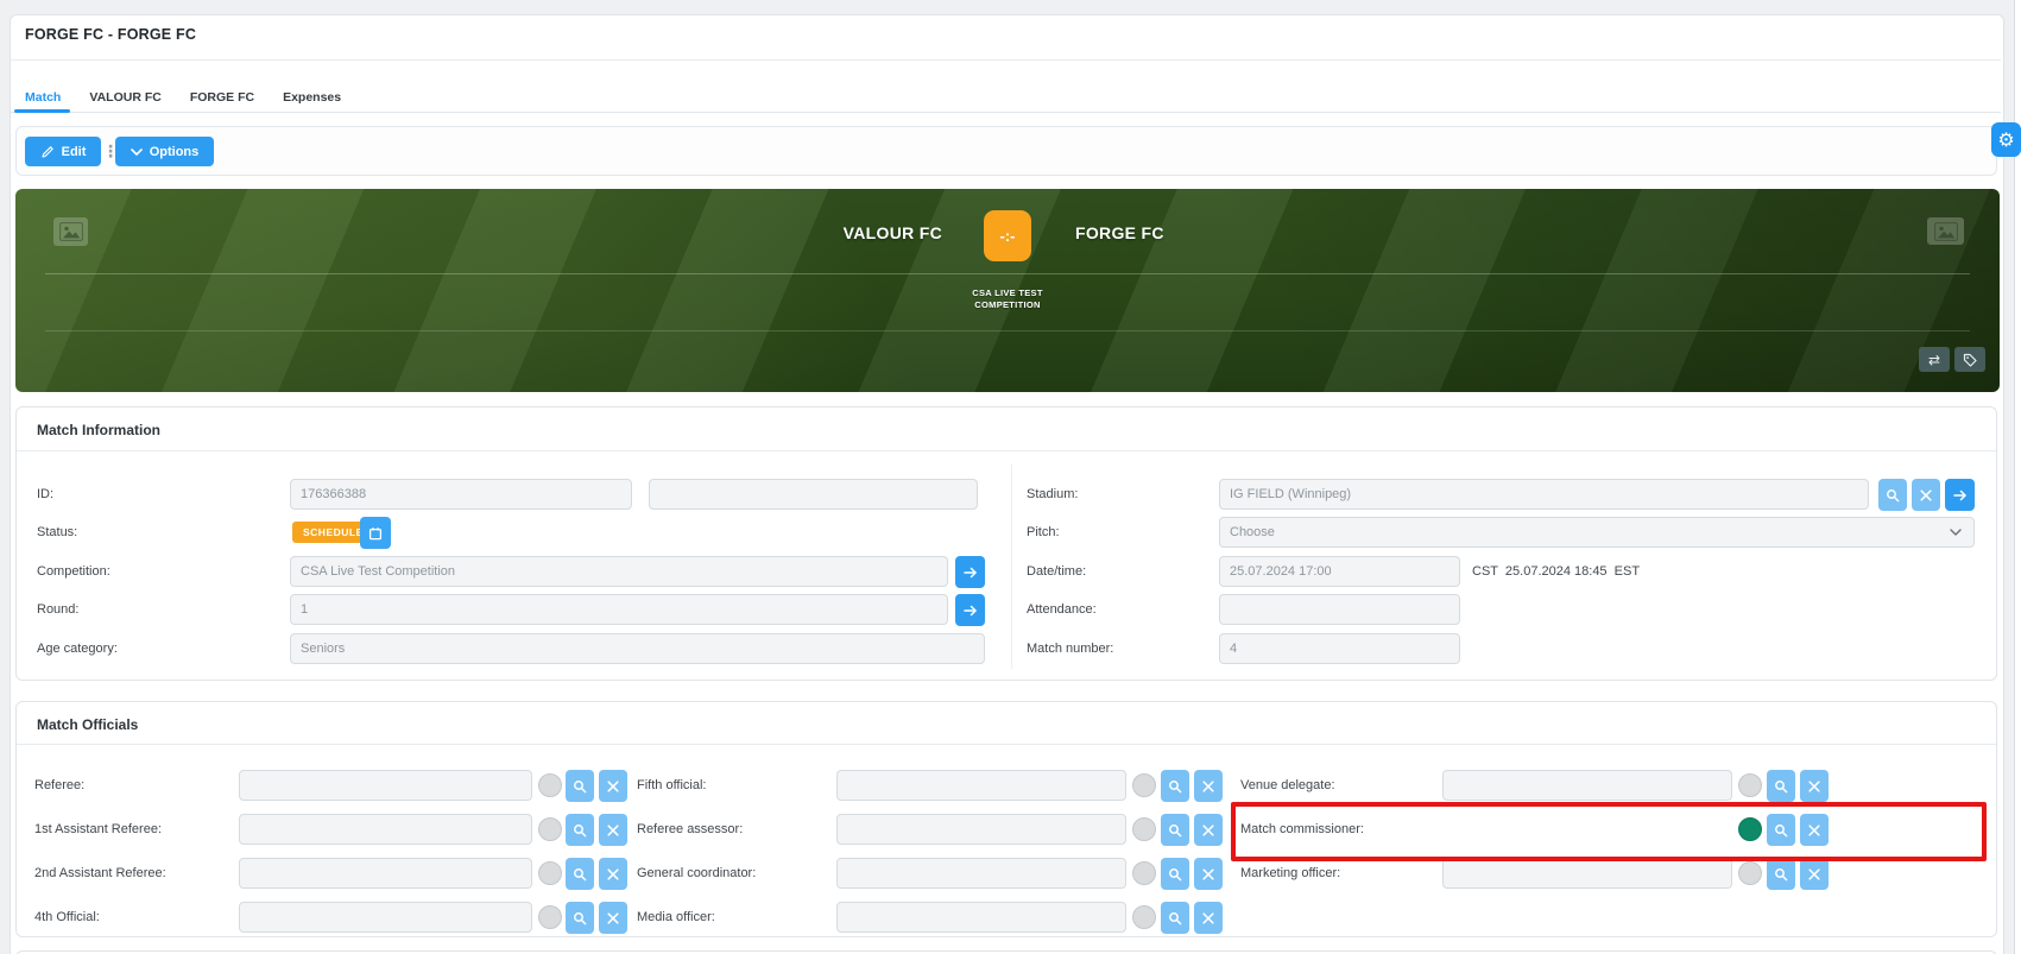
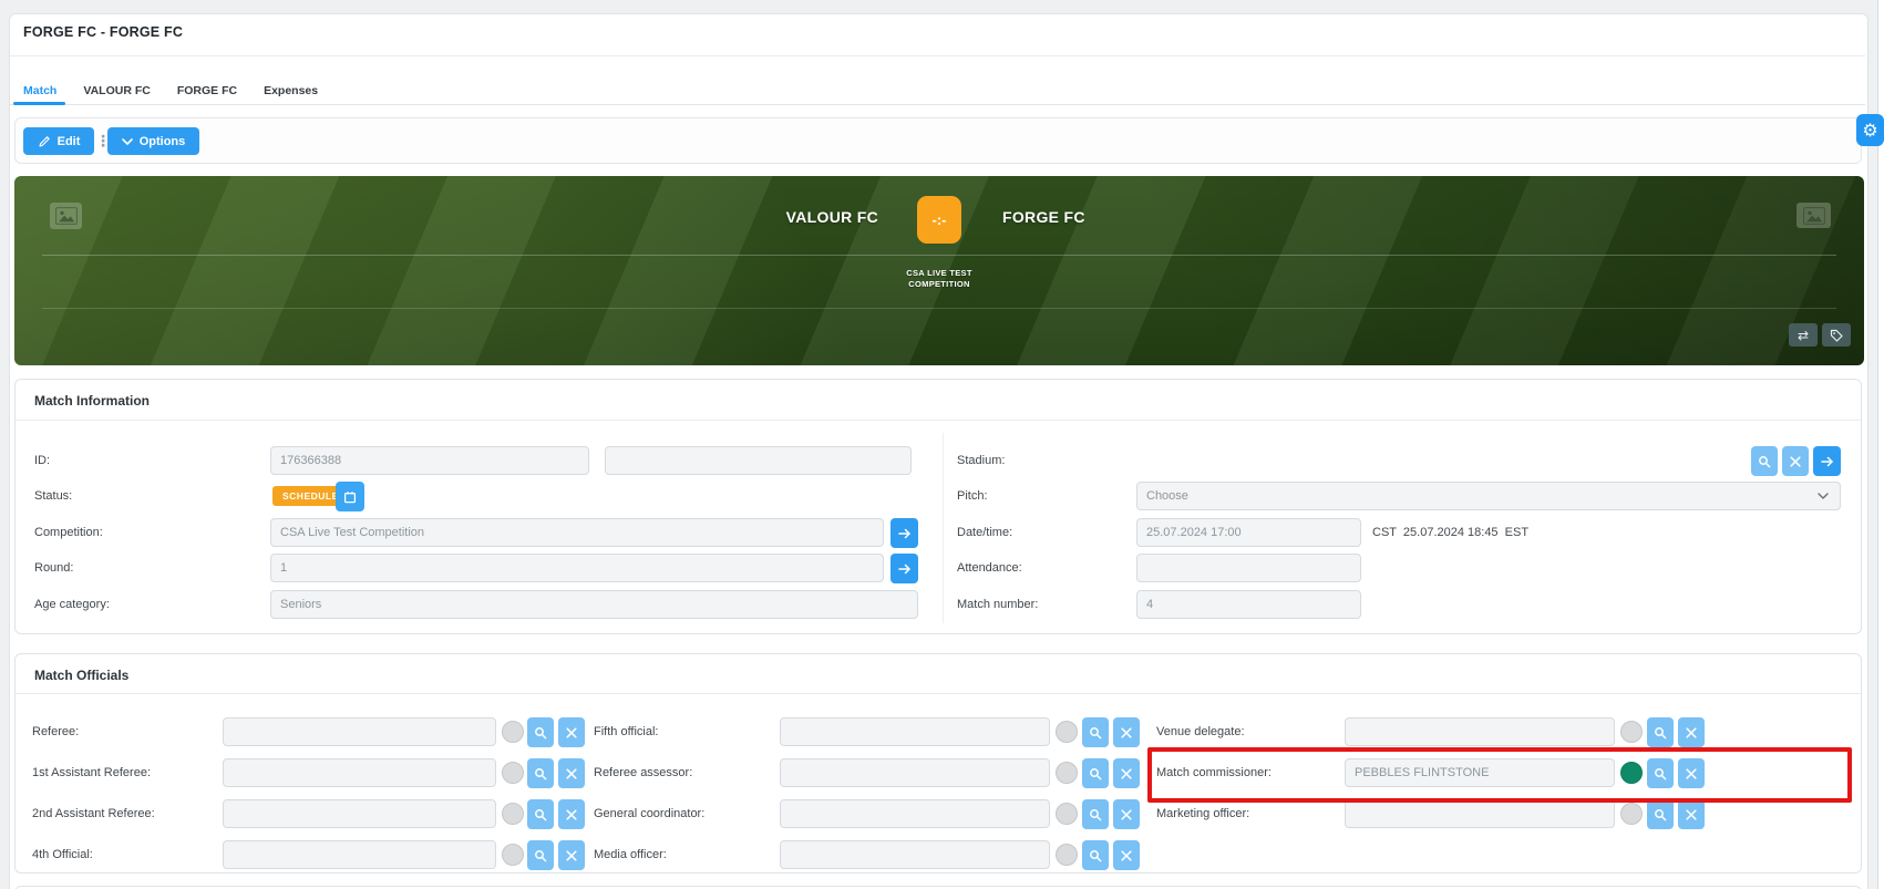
  FORGE FC - FORGE FC
  Match
  VALOUR FC
  FORGE FC
  Expenses
  Edit
  ⋮
  Options
  ⚙
  VALOUR FC
  -:-
  FORGE FC
  CSA LIVE TEST
  COMPETITION
  ⇄
  Match Information
  ID:
  176366388
  Stadium:
- IG FIELD (Winnipeg)
  Status:
  SCHEDUL
  Pitch:
  Choose
  Competition:
  CSA Live Test Competition
  Date/time:
  25.07.2024 17:00
  CST 25.07.2024 18:45 EST
  Round:
  1
  Attendance:
  Age category:
  Seniors
  Match number:
  4
  Match Officials
  Referee:
  Fifth official:
  Venue delegate:
  1st Assistant Referee:
  Referee assessor:
  Match commissioner:
+ PEBBLES FLINTSTONE
  2nd Assistant Referee:
  General coordinator:
  Marketing officer:
  4th Official:
  Media officer:
